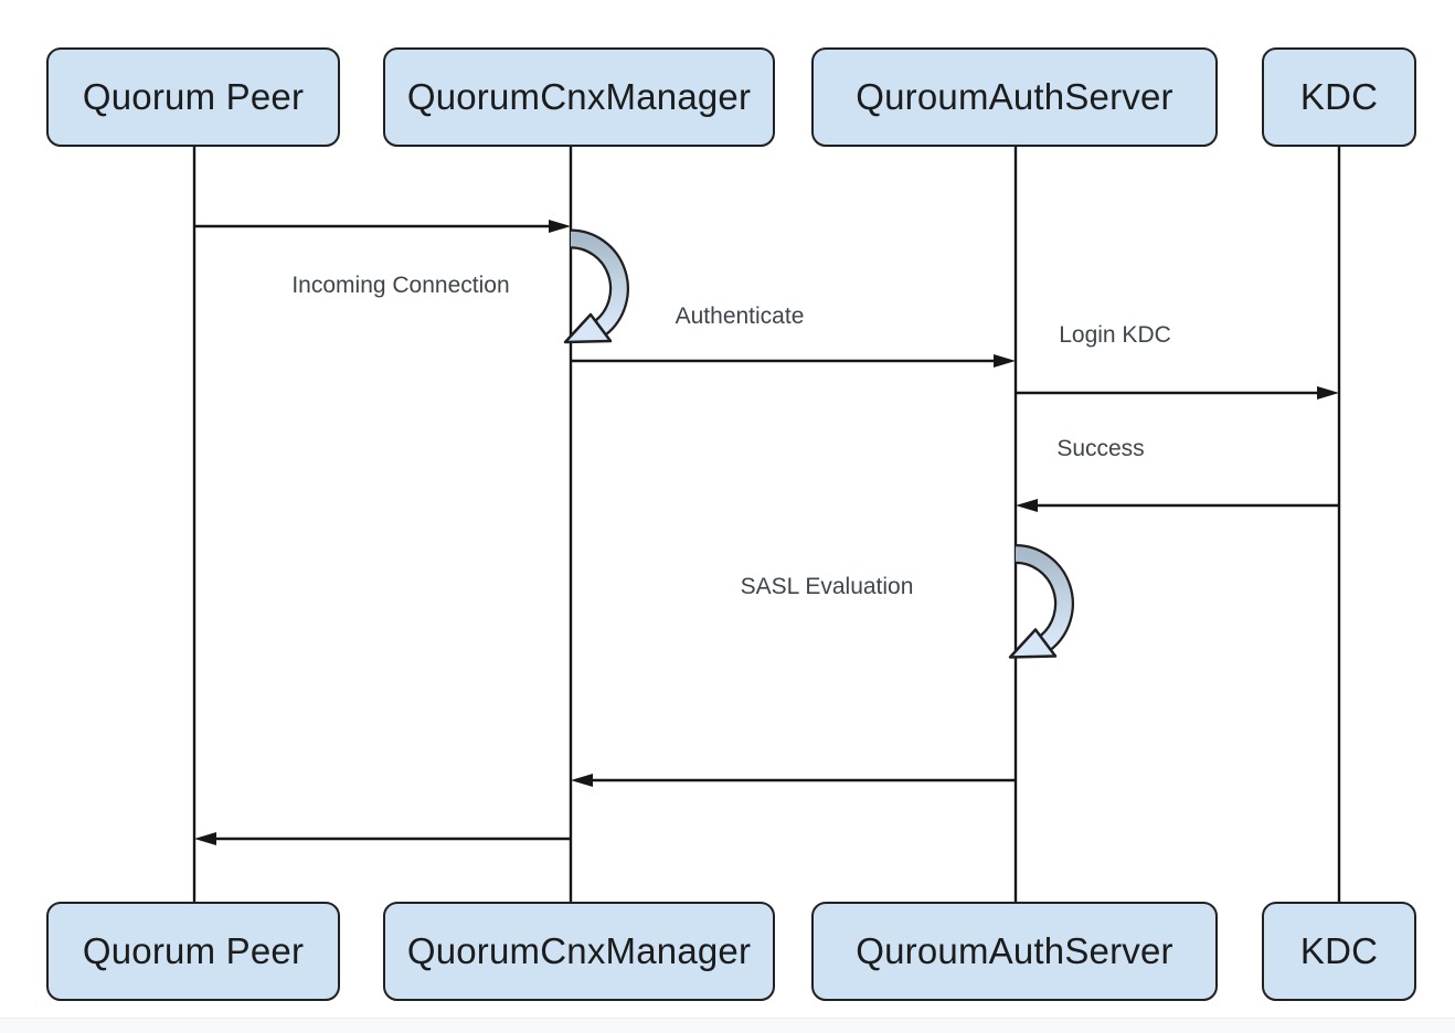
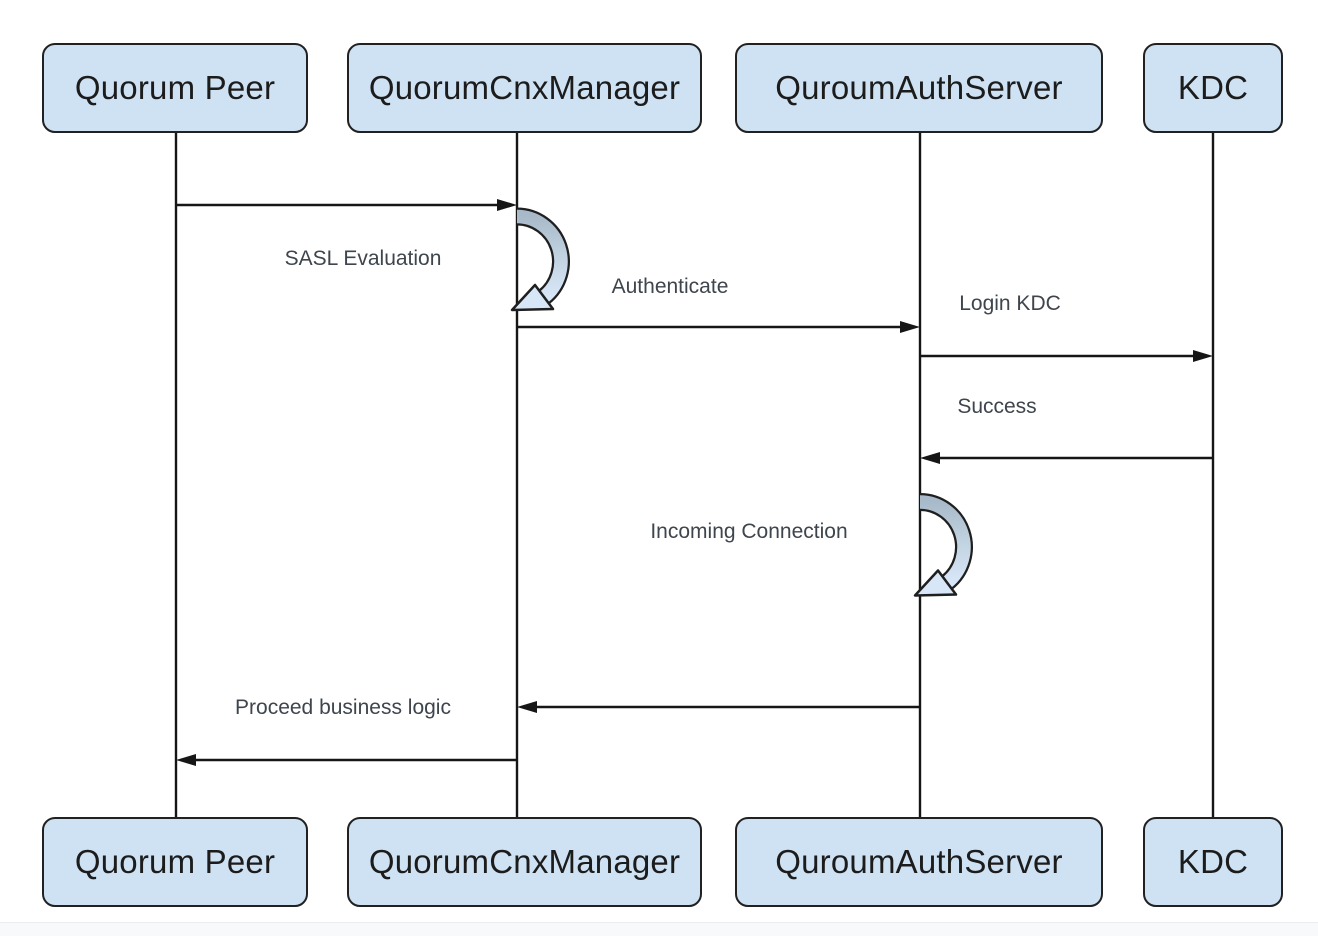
  Quorum Peer
  QuorumCnxManager
  QuroumAuthServer
  KDC
  Quorum Peer
  QuorumCnxManager
  QuroumAuthServer
  KDC
- Incoming Connection
+ SASL Evaluation
  Authenticate
  Login KDC
  Success
- SASL Evaluation
+ Incoming Connection
+ Proceed business logic
